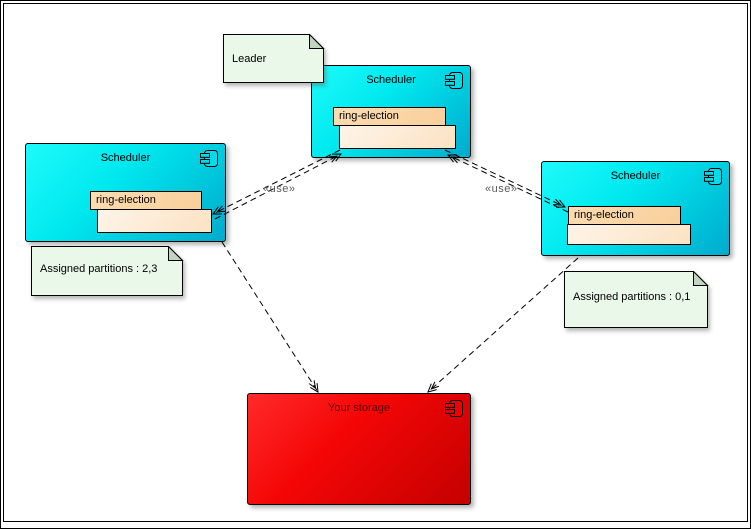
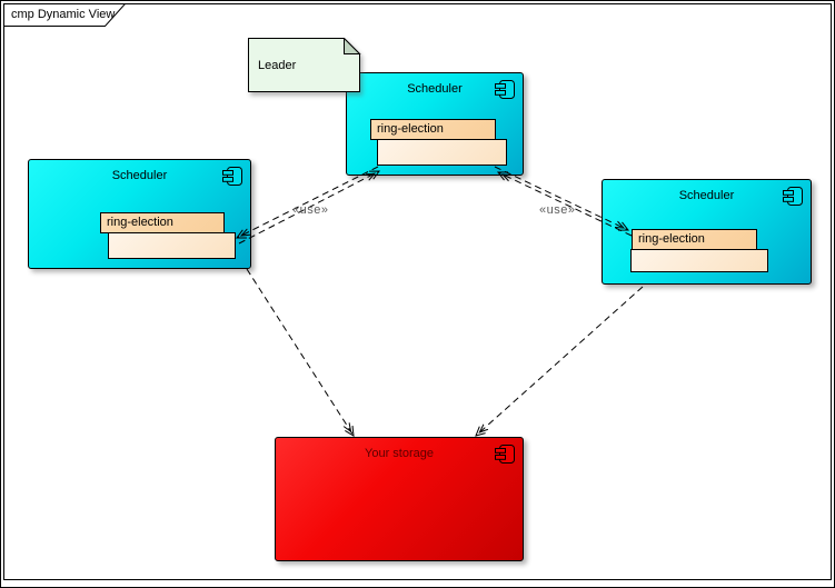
+ cmp Dynamic View
  Scheduler
  ring-election
  Scheduler
  ring-election
  Scheduler
  ring-election
  Your storage
  Leader
- Assigned partitions : 2,3
- Assigned partitions : 0,1
  «use»
  «use»
